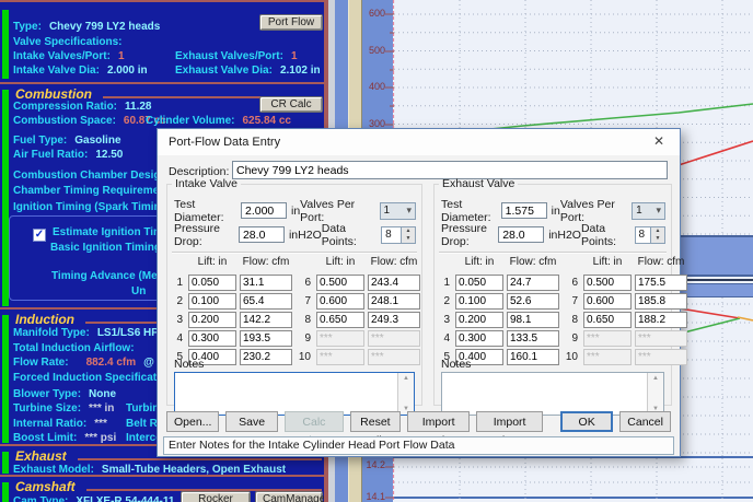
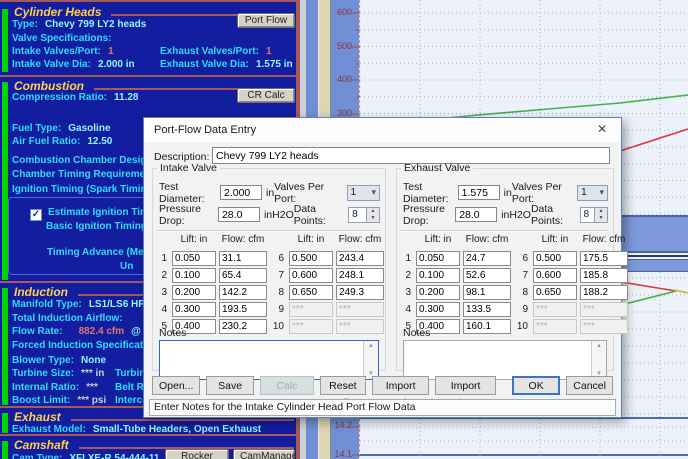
  600
  500
  400
  300
  14.2
  14.1
+ Cylinder Heads
  Port Flow
  Type: Chevy 799 LY2 heads
  Valve Specifications:
  Intake Valves/Port: 1
  Exhaust Valves/Port: 1
  Intake Valve Dia: 2.000 in
- Exhaust Valve Dia: 2.102 in
+ Exhaust Valve Dia: 1.575 in
  Combustion
  CR Calc
  Compression Ratio: 11.28
- Combustion Space: 60.87 cc
- Cylinder Volume: 625.84 cc
  Fuel Type: Gasoline
  Air Fuel Ratio: 12.50
  Combustion Chamber Desi
  Chamber Timing Requirem
  Ignition Timing (Spark Timi
  Basic Ignition Timin
  Un
  Induction
  Manifold Type: LS1/LS6 HP
  Total Induction Airflow:
  Flow Rate: 882.4 cfm @
  Forced Induction Specificat
  Blower Type: None
  Turbine Size: *** in
  Turbi
  Internal Ratio: ***
  Belt R
  Boost Limit: *** psi
  Interc
  Exhaust
  Exhaust Model: Small-Tube Headers, Open Exhaust
  Camshaft
  CamManage
  Port-Flow Data Entry
  ✕
  Description:
  Chevy 799 LY2 heads
  Intake Valve
  Test Diameter:
  2.000
  in
  Valves Per Port:
  1
  ▾
  Pressure Drop:
  28.0
  inH2O
  Data Points:
  8
  Lift: in
  Flow: cfm
  Lift: in
  Flow: cfm
  1
  0.050
  31.1
  6
  0.500
  243.4
  2
  0.100
  65.4
  7
  0.600
  248.1
  3
  0.200
  142.2
  8
  0.650
  249.3
  4
  0.300
  193.5
  9
  ***
  ***
  5
  0.400
  230.2
  10
  ***
  ***
  Notes
  Exhaust Valve
  Test Diameter:
  1.575
  in
  Valves Per Port:
  1
  ▾
  Pressure Drop:
  28.0
  inH2O
  Data Points:
  8
  Lift: in
  Flow: cfm
  Lift: in
  Flow: cfm
  1
  0.050
  24.7
  6
  0.500
  175.5
  2
  0.100
  52.6
  7
  0.600
  185.8
  3
  0.200
  98.1
  8
  0.650
  188.2
  4
  0.300
  133.5
  9
  ***
  ***
  5
  0.400
  160.1
  10
  ***
  ***
  Notes
  Open...
  OK
  Cancel
  Enter Notes for the Intake Cylinder Head Port Flow Data
